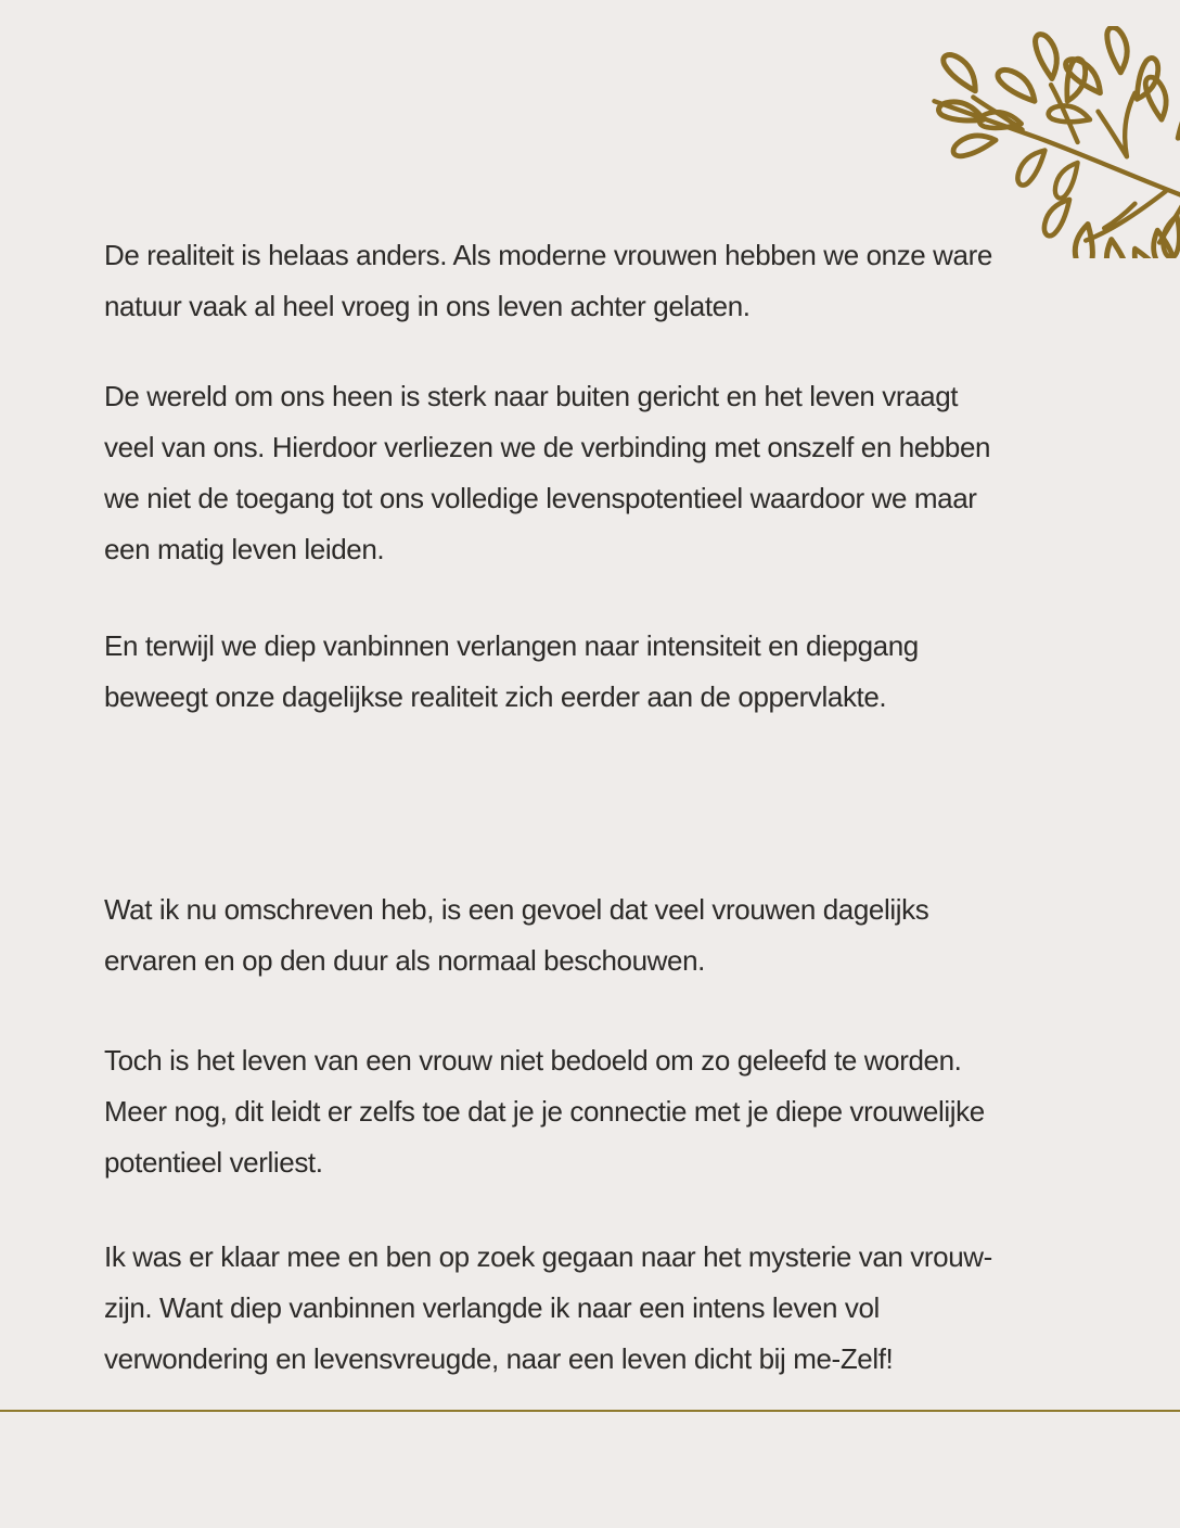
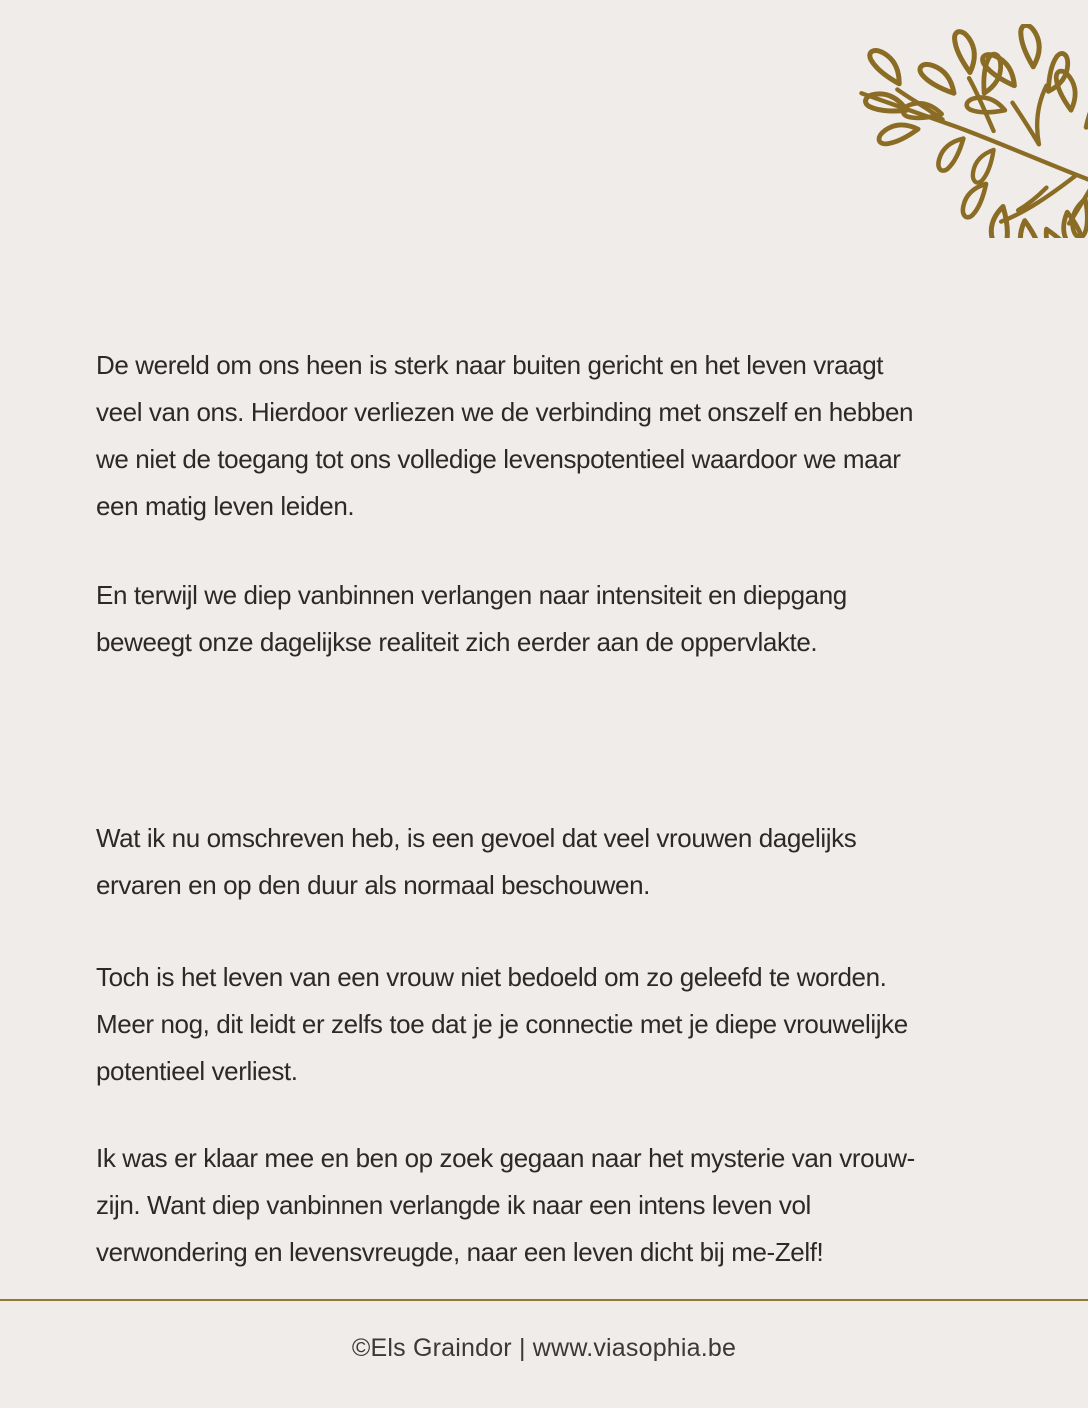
- De realiteit is helaas anders. Als moderne vrouwen hebben we onze ware
- natuur vaak al heel vroeg in ons leven achter gelaten.
  De wereld om ons heen is sterk naar buiten gericht en het leven vraagt
  veel van ons. Hierdoor verliezen we de verbinding met onszelf en hebben
  we niet de toegang tot ons volledige levenspotentieel waardoor we maar
  een matig leven leiden.
  En terwijl we diep vanbinnen verlangen naar intensiteit en diepgang
  beweegt onze dagelijkse realiteit zich eerder aan de oppervlakte.
  Wat ik nu omschreven heb, is een gevoel dat veel vrouwen dagelijks
  ervaren en op den duur als normaal beschouwen.
  Toch is het leven van een vrouw niet bedoeld om zo geleefd te worden.
  Meer nog, dit leidt er zelfs toe dat je je connectie met je diepe vrouwelijke
  potentieel verliest.
  Ik was er klaar mee en ben op zoek gegaan naar het mysterie van vrouw-
  zijn. Want diep vanbinnen verlangde ik naar een intens leven vol
  verwondering en levensvreugde, naar een leven dicht bij me-Zelf!
+ ©Els Graindor | www.viasophia.be
